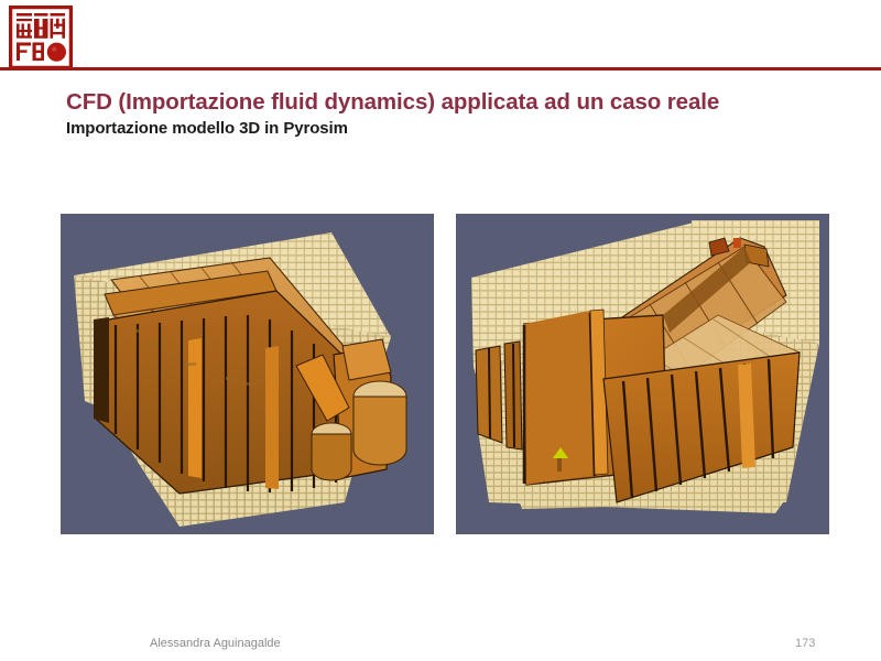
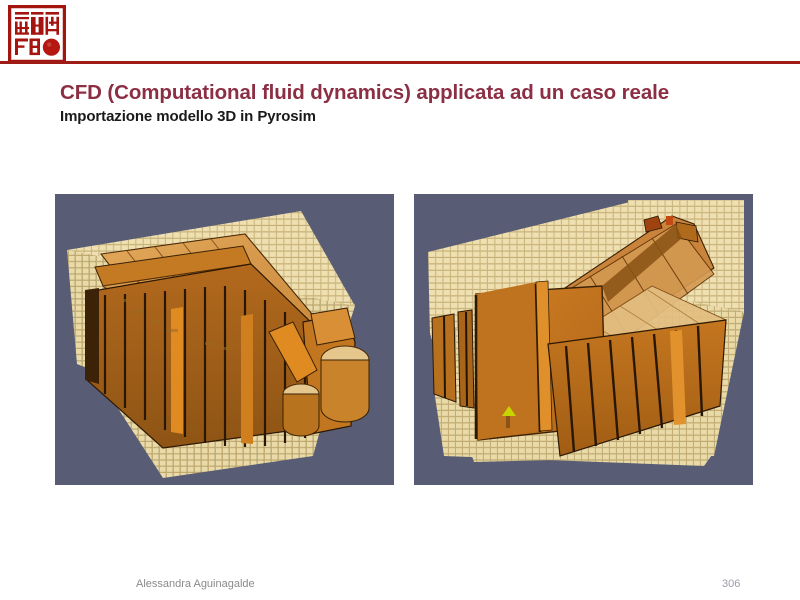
- CFD (Importazione fluid dynamics) applicata ad un caso reale
+ CFD (Computational fluid dynamics) applicata ad un caso reale
  Importazione modello 3D in Pyrosim
  Alessandra Aguinagalde
- 173
+ 306
